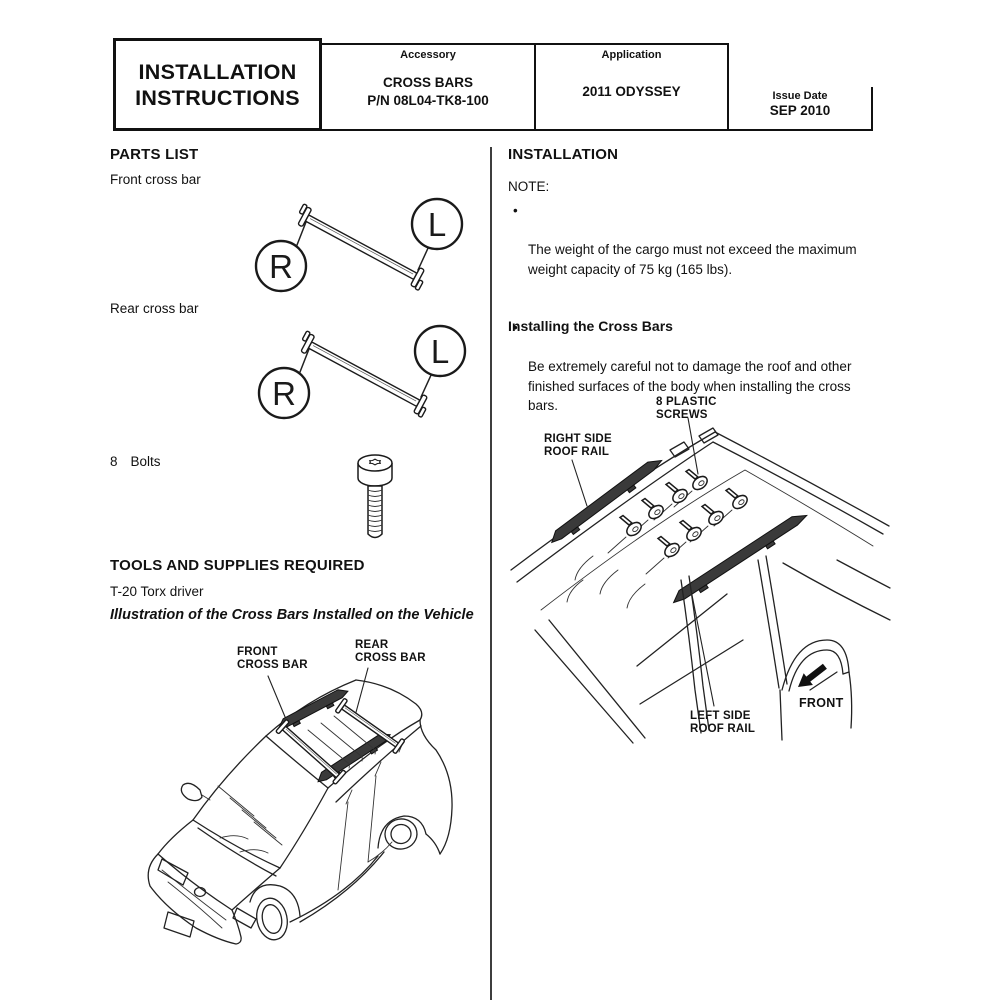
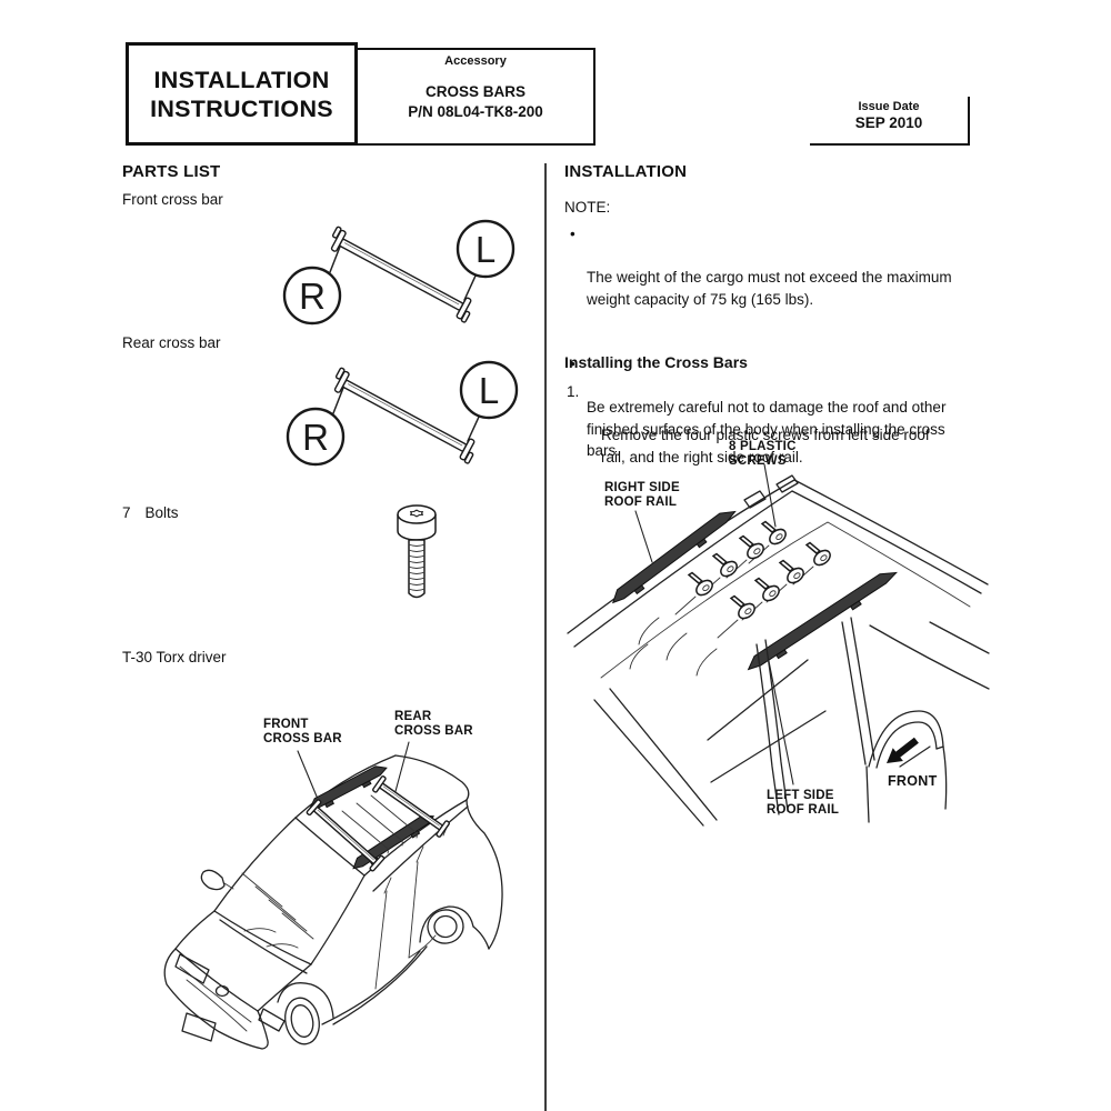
  INSTALLATION
  INSTRUCTIONS
  Accessory
  CROSS BARS
- P/N 08L04-TK8-100
+ P/N 08L04-TK8-200
- Application
- 2011 ODYSSEY
  Issue Date
  SEP 2010
  PARTS LIST
  Front cross bar
  R
  L
  Rear cross bar
  R
  L
- 8 Bolts
+ 7 Bolts
- TOOLS AND SUPPLIES REQUIRED
- T-20 Torx driver
+ T-30 Torx driver
- Illustration of the Cross Bars Installed on the Vehicle
  FRONT
  CROSS BAR
  REAR
  CROSS BAR
  INSTALLATION
  NOTE:
  •
  The weight of the cargo must not exceed the maximum
  weight capacity of 75 kg (165 lbs).
  •
  Be extremely careful not to damage the roof and other
  finished surfaces of the body when installing the cross
  bars.
  Installing the Cross Bars
+ 1.
+ Remove the four plastic screws from left side roof
+ rail, and the right side roof rail.
  8 PLASTIC
  SCREWS
  RIGHT SIDE
  ROOF RAIL
  LEFT SIDE
  ROOF RAIL
  FRONT
